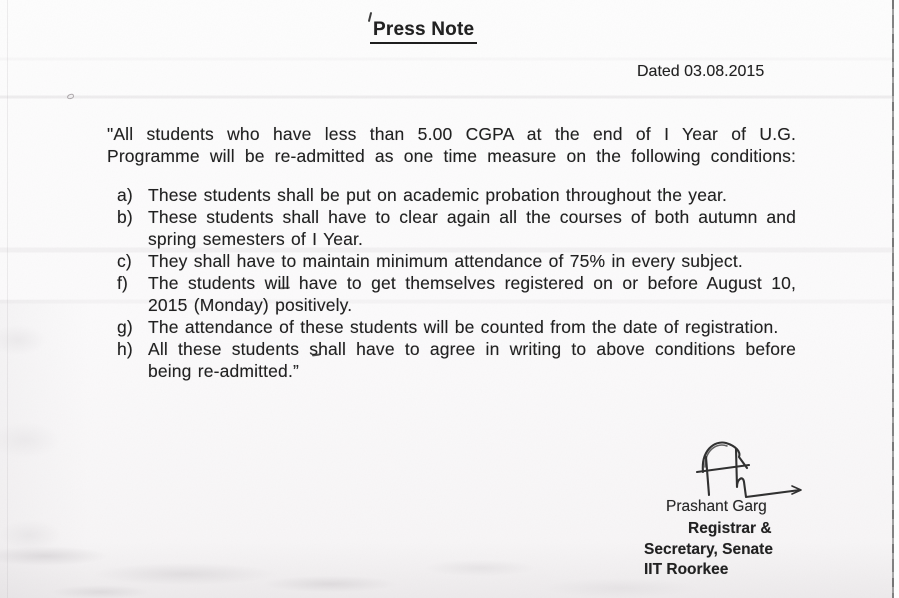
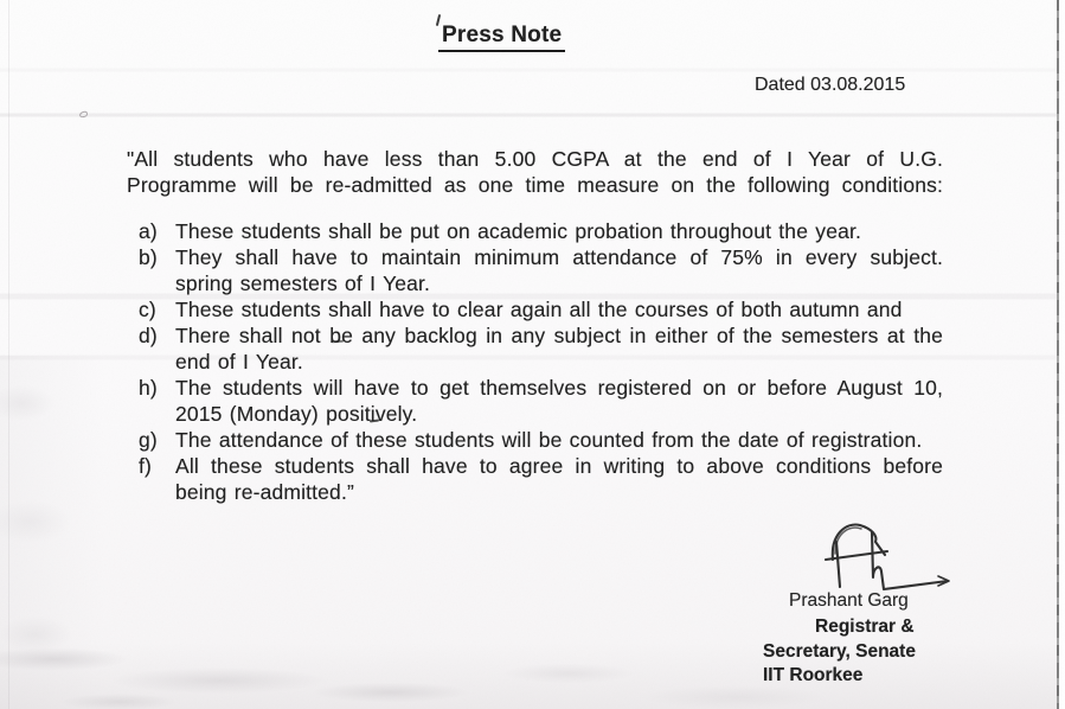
  Press Note
  Dated 03.08.2015
  "All students who have less than 5.00 CGPA at the end of I Year of U.G.
  Programme will be re-admitted as one time measure on the following conditions:
  a)
  These students shall be put on academic probation throughout the year.
  b)
- These students shall have to clear again all the courses of both autumn and
+ They shall have to maintain minimum attendance of 75% in every subject.
  spring semesters of I Year.
  c)
- They shall have to maintain minimum attendance of 75% in every subject.
+ These students shall have to clear again all the courses of both autumn and
+ d)
+ There shall not be any backlog in any subject in either of the semesters at the
+ end of I Year.
- f)
+ h)
  The students will have to get themselves registered on or before August 10,
  2015 (Monday) positively.
  g)
  The attendance of these students will be counted from the date of registration.
- h)
+ f)
  All these students shall have to agree in writing to above conditions before
  being re-admitted.”
  Prashant Garg
  Registrar &
  Secretary, Senate
  IIT Roorkee
